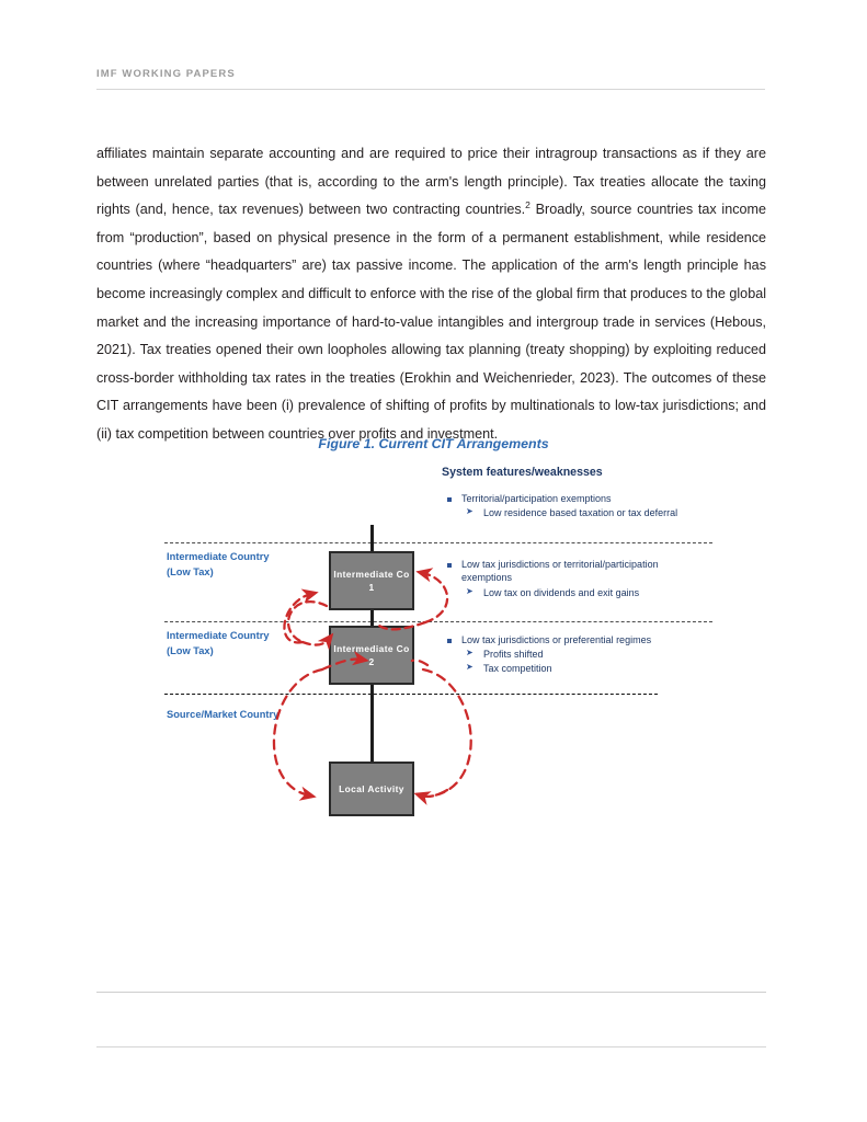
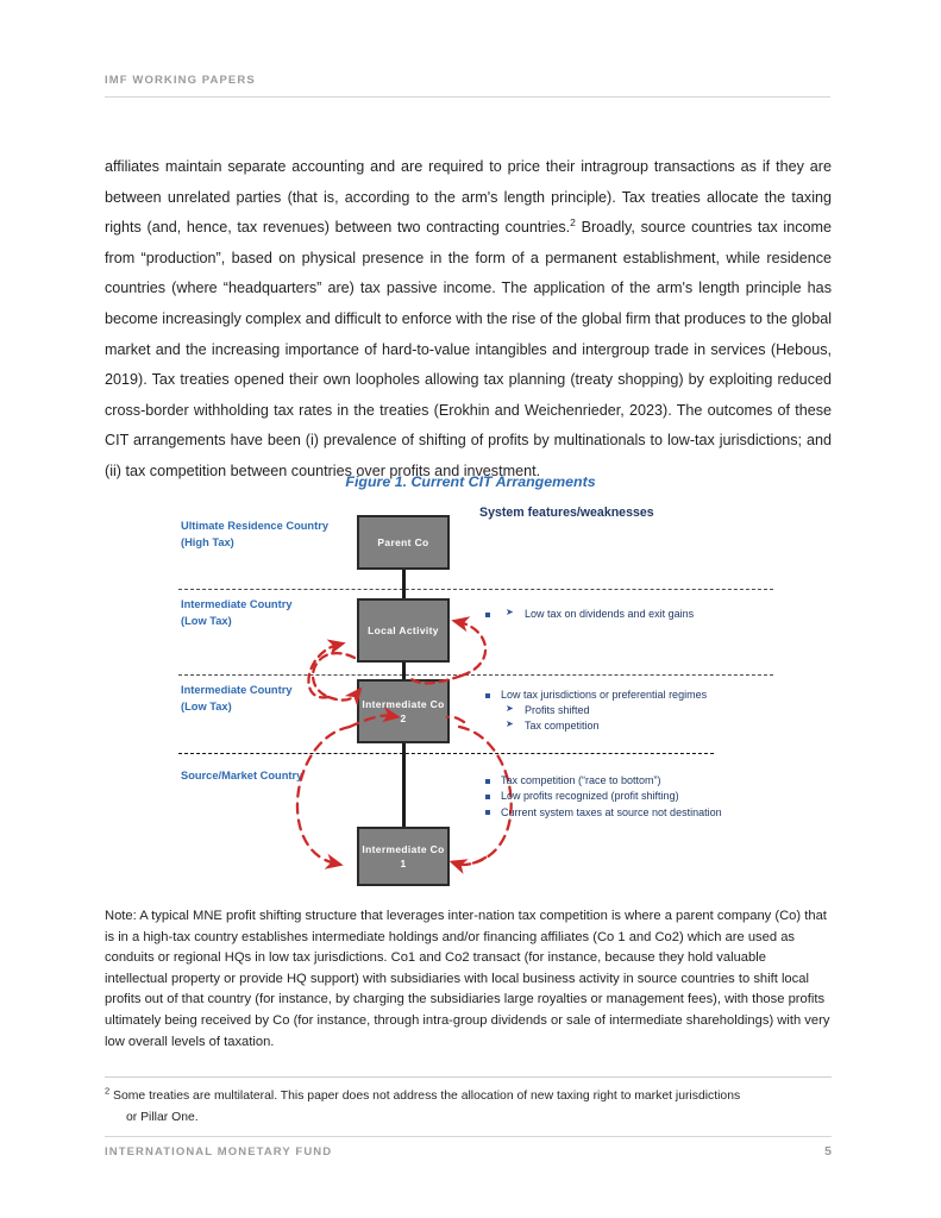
  IMF WORKING PAPERS
- affiliates maintain separate accounting and are required to price their intragroup transactions as if they are between unrelated parties (that is, according to the arm's length principle). Tax treaties allocate the taxing rights (and, hence, tax revenues) between two contracting countries.2 Broadly, source countries tax income from “production”, based on physical presence in the form of a permanent establishment, while residence countries (where “headquarters” are) tax passive income. The application of the arm's length principle has become increasingly complex and difficult to enforce with the rise of the global firm that produces to the global market and the increasing importance of hard-to-value intangibles and intergroup trade in services (Hebous, 2021). Tax treaties opened their own loopholes allowing tax planning (treaty shopping) by exploiting reduced cross-border withholding tax rates in the treaties (Erokhin and Weichenrieder, 2023). The outcomes of these CIT arrangements have been (i) prevalence of shifting of profits by multinationals to low-tax jurisdictions; and (ii) tax competition between countries over profits and investment.
+ affiliates maintain separate accounting and are required to price their intragroup transactions as if they are between unrelated parties (that is, according to the arm's length principle). Tax treaties allocate the taxing rights (and, hence, tax revenues) between two contracting countries.2 Broadly, source countries tax income from “production”, based on physical presence in the form of a permanent establishment, while residence countries (where “headquarters” are) tax passive income. The application of the arm's length principle has become increasingly complex and difficult to enforce with the rise of the global firm that produces to the global market and the increasing importance of hard-to-value intangibles and intergroup trade in services (Hebous, 2019). Tax treaties opened their own loopholes allowing tax planning (treaty shopping) by exploiting reduced cross-border withholding tax rates in the treaties (Erokhin and Weichenrieder, 2023). The outcomes of these CIT arrangements have been (i) prevalence of shifting of profits by multinationals to low-tax jurisdictions; and (ii) tax competition between countries over profits and investment.
  Figure 1. Current CIT Arrangements
+ Ultimate Residence Country
+ (High Tax)
  Intermediate Country
  (Low Tax)
  Intermediate Country
  (Low Tax)
  Source/Market Country
+ Parent Co
- Intermediate Co 1
+ Local Activity
  Intermediate Co 2
- Local Activity
+ Intermediate Co 1
  System features/weaknesses
- Territorial/participation exemptions
- Low residence based taxation or tax deferral
- Low tax jurisdictions or territorial/participation exemptions
  Low tax on dividends and exit gains
  Low tax jurisdictions or preferential regimes
  Profits shifted
  Tax competition
+ Tax competition (“race to bottom”)
+ Low profits recognized (profit shifting)
+ Current system taxes at source not destination
+ Note: A typical MNE profit shifting structure that leverages inter-nation tax competition is where a parent company (Co) that is in a high-tax country establishes intermediate holdings and/or financing affiliates (Co 1 and Co2) which are used as conduits or regional HQs in low tax jurisdictions. Co1 and Co2 transact (for instance, because they hold valuable intellectual property or provide HQ support) with subsidiaries with local business activity in source countries to shift local profits out of that country (for instance, by charging the subsidiaries large royalties or management fees), with those profits ultimately being received by Co (for instance, through intra-group dividends or sale of intermediate shareholdings) with very low overall levels of taxation.
+ 2 Some treaties are multilateral. This paper does not address the allocation of new taxing right to market jurisdictions
+ or Pillar One.
+ INTERNATIONAL MONETARY FUND
+ 5
